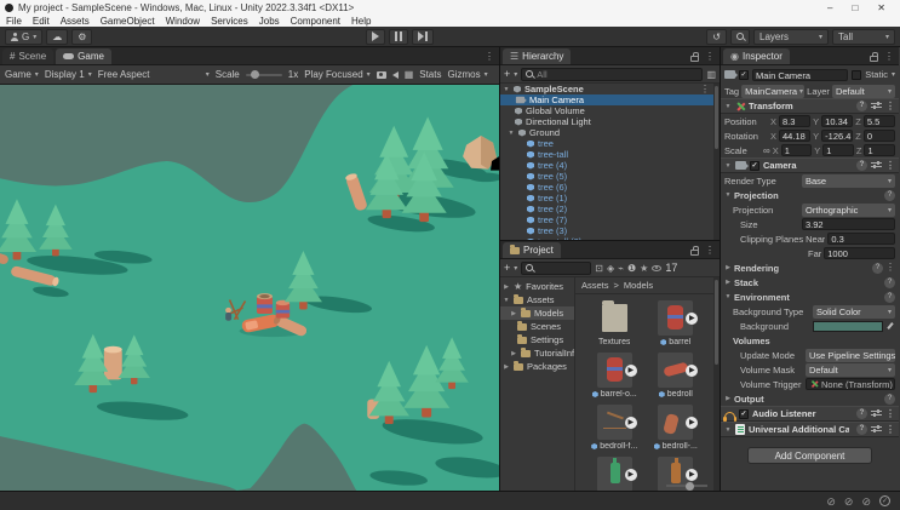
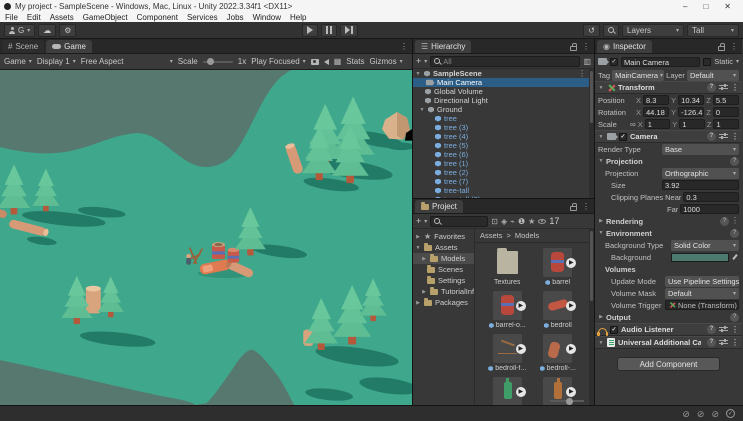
  My project - SampleScene - Windows, Mac, Linux - Unity 2022.3.34f1 <DX11>
  –
  □
  ✕
  File
  Edit
  Assets
  GameObject
- Window
+ Component
  Services
  Jobs
- Component
+ Window
  Help
  G
  ☁
  ⚙
  ↺
  Layers
  Tall
  #
  Scene
  Game
  ⋮
  Game
  Display 1
  Free Aspect
  Scale
  1x
  Play Focused
  ▦
  Stats
  Gizmos
  ☰
  Hierarchy
  ⋮
  +
  All
  ▥
  SampleScene
  ⋮
  Main Camera
  Global Volume
  Directional Light
  Ground
  tree
- tree-tall
+ tree (3)
  tree (4)
  tree (5)
  tree (6)
  tree (1)
  tree (2)
  tree (7)
- tree (3)
+ tree-tall
  Project
  ⋮
  +
  ⊡
  ◈
  ⌁
  ❶
  ★
  17
  ★
  Favorites
  Assets
  Models
  Scenes
  Settings
  TutorialInf
  Packages
  Assets
  >
  Models
  ◉
  Inspector
  ⋮
  Main Camera
  Static
  Tag
  MainCamera
  Layer
  Default
  Transform
  ⋮
  Position
  X
  8.3
  Y
  10.34
  Z
  5.5
  Rotation
  X
  44.18
  Y
  -126.4
  Z
  0
  Scale
  ∞
  X
  1
  Y
  1
  Z
  1
  Camera
  ⋮
  Render Type
  Base
  Projection
  Projection
  Orthographic
  Size
  3.92
  Clipping Planes
  Near
  0.3
  Far
  1000
  Rendering
  ⋮
- Stack
  Environment
  Background Type
  Solid Color
  Background
  Volumes
  Update Mode
  Use Pipeline Settings
  Volume Mask
  Default
  Volume Trigger
  None (Transform)
  Output
  Audio Listener
  ⋮
  Universal Additional Ca
  ⋮
  Add Component
  ⊘
  ⊘
  ⊘
